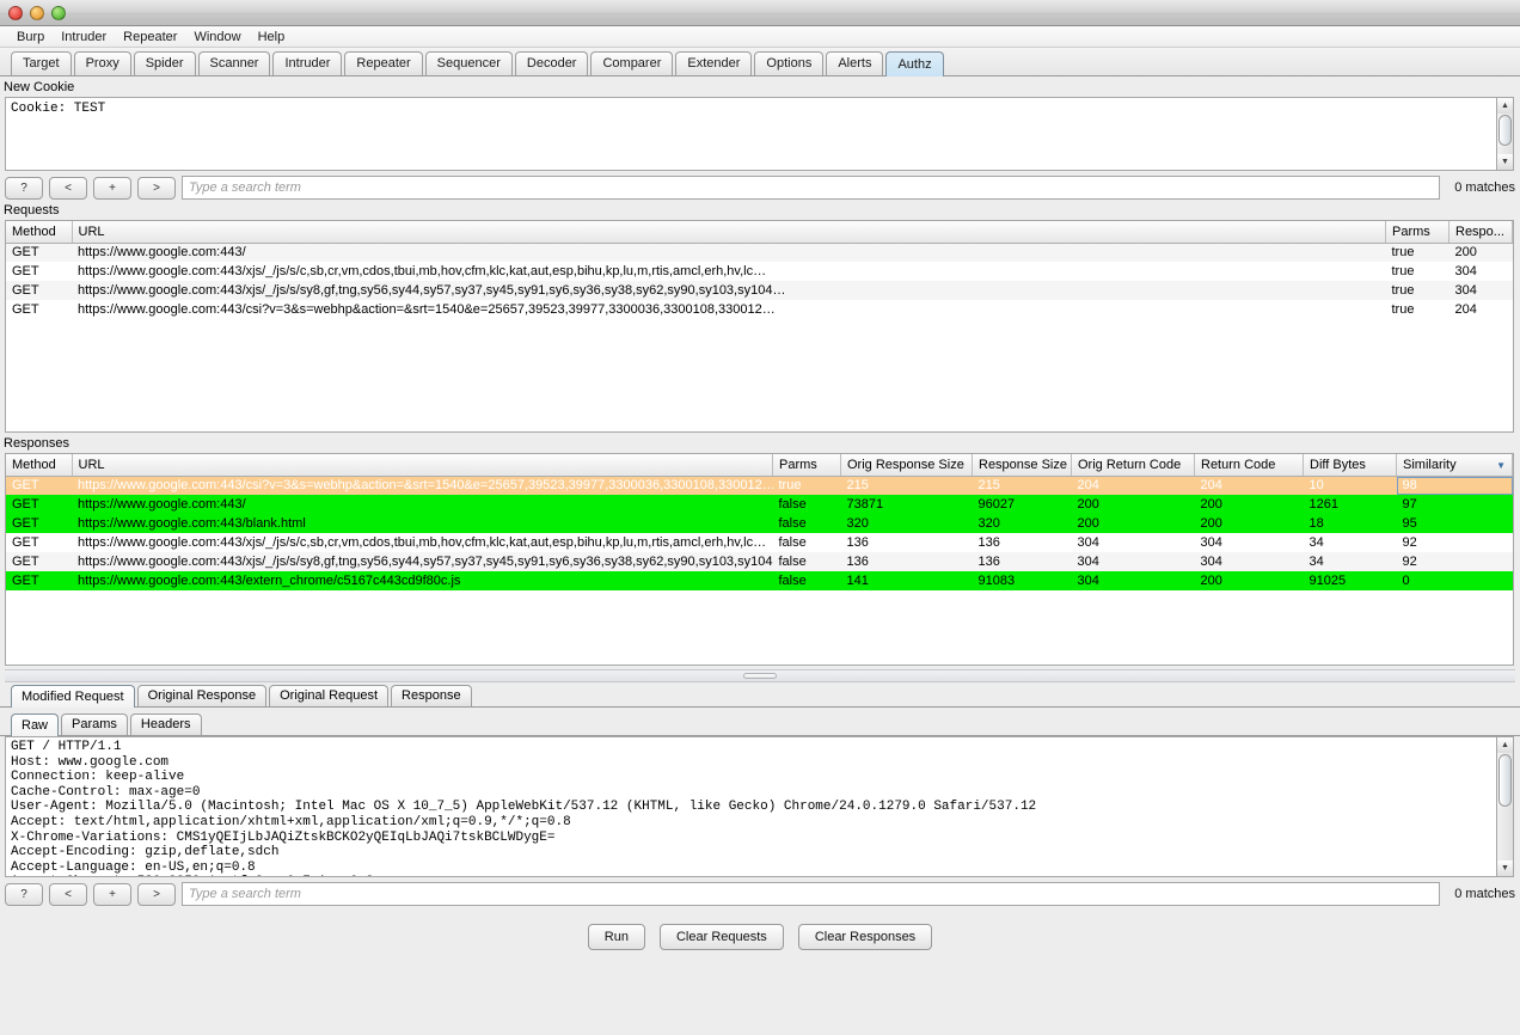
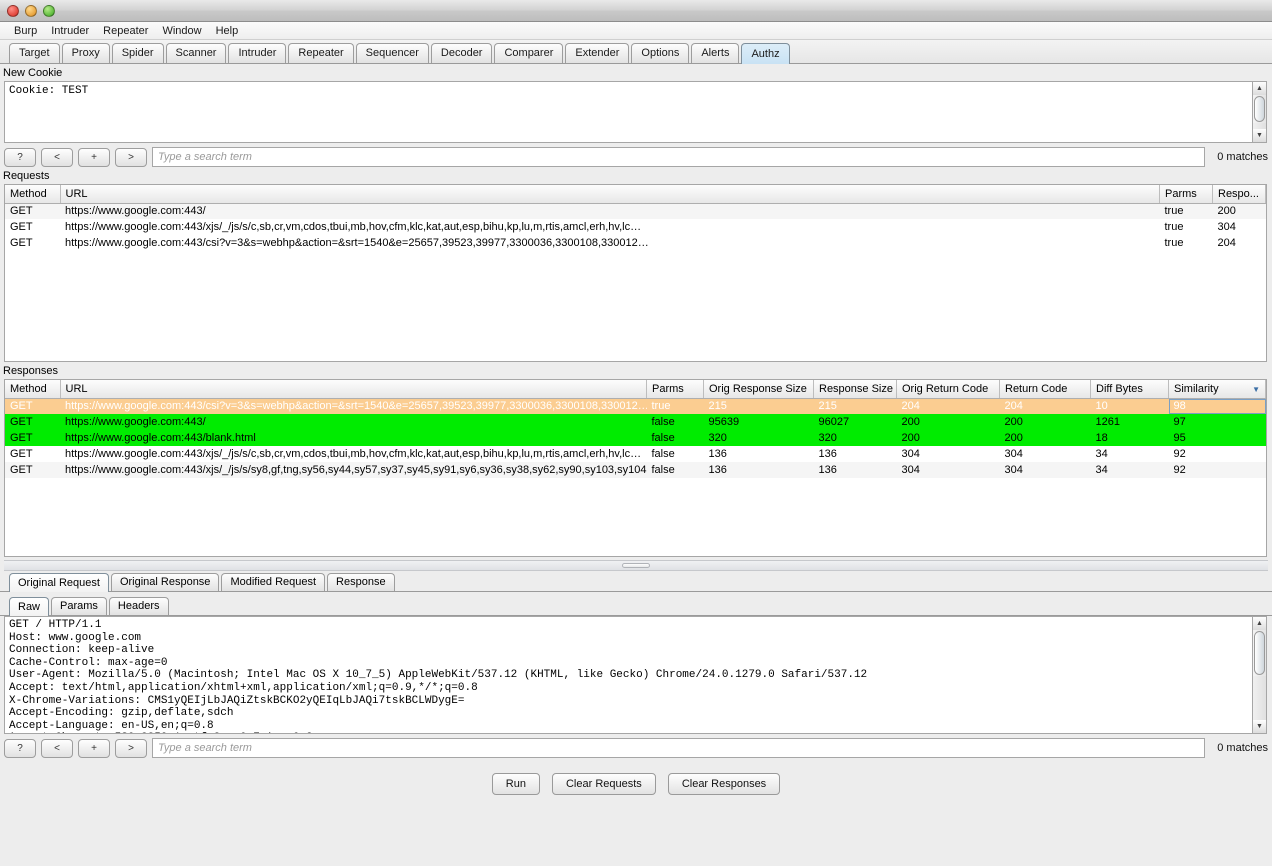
  Burp
  Intruder
  Repeater
  Window
  Help
  Target
  Proxy
  Spider
  Scanner
  Intruder
  Repeater
  Sequencer
  Decoder
  Comparer
  Extender
  Options
  Alerts
  Authz
  New Cookie
  Cookie: TEST
  ?
  <
  +
  >
  Type a search term
  0 matches
  Requests
  Method	URL	Parms	Respo...
  GET	https://www.google.com:443/	true	200
  GET	https://www.google.com:443/xjs/_/js/s/c,sb,cr,vm,cdos,tbui,mb,hov,cfm,klc,kat,aut,esp,bihu,kp,lu,m,rtis,amcl,erh,hv,lc…	true	304
- GET	https://www.google.com:443/xjs/_/js/s/sy8,gf,tng,sy56,sy44,sy57,sy37,sy45,sy91,sy6,sy36,sy38,sy62,sy90,sy103,sy104…	true	304
  GET	https://www.google.com:443/csi?v=3&s=webhp&action=&srt=1540&e=25657,39523,39977,3300036,3300108,330012…	true	204
  Responses
  Method	URL	Parms	Orig Response Size	Response Size	Orig Return Code	Return Code	Diff Bytes	Similarity ▼
  GET	https://www.google.com:443/csi?v=3&s=webhp&action=&srt=1540&e=25657,39523,39977,3300036,3300108,330012…	true	215	215	204	204	10	98
- GET	https://www.google.com:443/	false	73871	96027	200	200	1261	97
+ GET	https://www.google.com:443/	false	95639	96027	200	200	1261	97
  GET	https://www.google.com:443/blank.html	false	320	320	200	200	18	95
  GET	https://www.google.com:443/xjs/_/js/s/c,sb,cr,vm,cdos,tbui,mb,hov,cfm,klc,kat,aut,esp,bihu,kp,lu,m,rtis,amcl,erh,hv,lc…	false	136	136	304	304	34	92
  GET	https://www.google.com:443/xjs/_/js/s/sy8,gf,tng,sy56,sy44,sy57,sy37,sy45,sy91,sy6,sy36,sy38,sy62,sy90,sy103,sy104	false	136	136	304	304	34	92
- GET	https://www.google.com:443/extern_chrome/c5167c443cd9f80c.js	false	141	91083	304	200	91025	0
- Modified Request
+ Original Request
  Original Response
- Original Request
+ Modified Request
  Response
  Raw
  Params
  Headers
  GET / HTTP/1.1
  Host: www.google.com
  Connection: keep-alive
  Cache-Control: max-age=0
  User-Agent: Mozilla/5.0 (Macintosh; Intel Mac OS X 10_7_5) AppleWebKit/537.12 (KHTML, like Gecko) Chrome/24.0.1279.0 Safari/537.12
  Accept: text/html,application/xhtml+xml,application/xml;q=0.9,*/*;q=0.8
  X-Chrome-Variations: CMS1yQEIjLbJAQiZtskBCKO2yQEIqLbJAQi7tskBCLWDygE=
  Accept-Encoding: gzip,deflate,sdch
  Accept-Language: en-US,en;q=0.8
  ?
  <
  +
  >
  Type a search term
  0 matches
  Run
  Clear Requests
  Clear Responses
